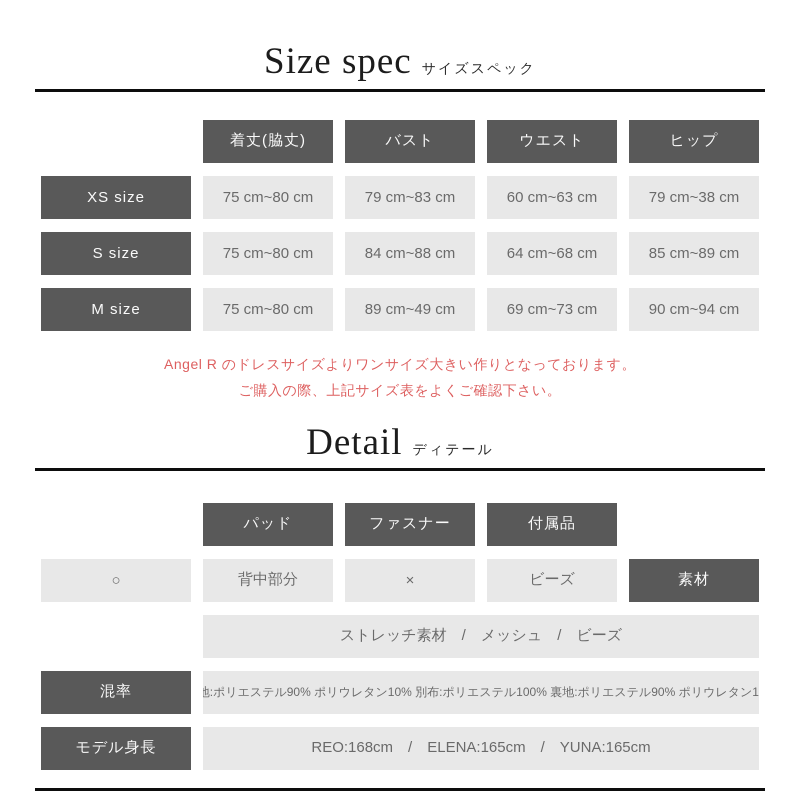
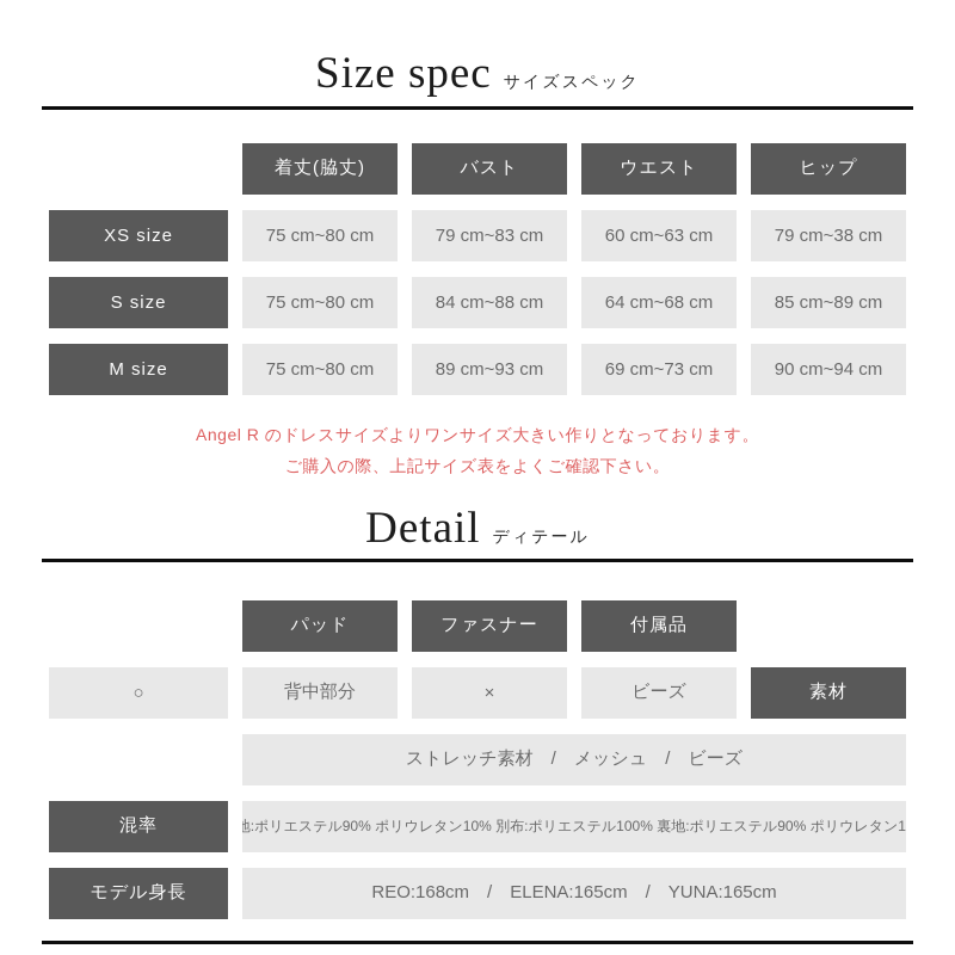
  Size spec サイズスペック
  着丈(脇丈)
  バスト
  ウエスト
  ヒップ
  XS size
  75 cm~80 cm
  79 cm~83 cm
  60 cm~63 cm
  79 cm~38 cm
  S size
  75 cm~80 cm
  84 cm~88 cm
  64 cm~68 cm
  85 cm~89 cm
  M size
  75 cm~80 cm
- 89 cm~49 cm
+ 89 cm~93 cm
  69 cm~73 cm
  90 cm~94 cm
  Angel R のドレスサイズよりワンサイズ大きい作りとなっております。
  ご購入の際、上記サイズ表をよくご確認下さい。
  Detail ディテール
  パッド
  ファスナー
  付属品
  ○
  背中部分
  ×
  ビーズ
  素材
  ストレッチ素材 / メッシュ / ビーズ
  混率
  地:ポリエステル90% ポリウレタン10% 別布:ポリエステル100% 裏地:ポリエステル90% ポリウレタン1
  モデル身長
  REO:168cm / ELENA:165cm / YUNA:165cm
